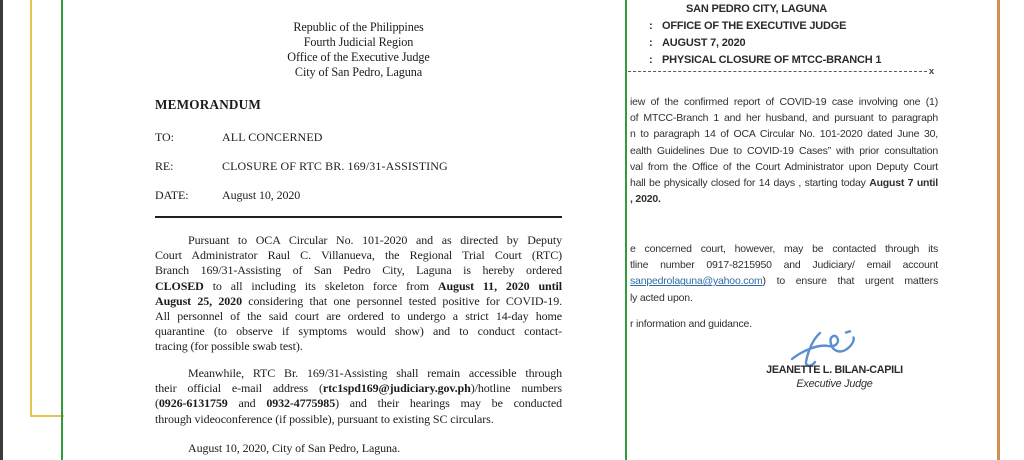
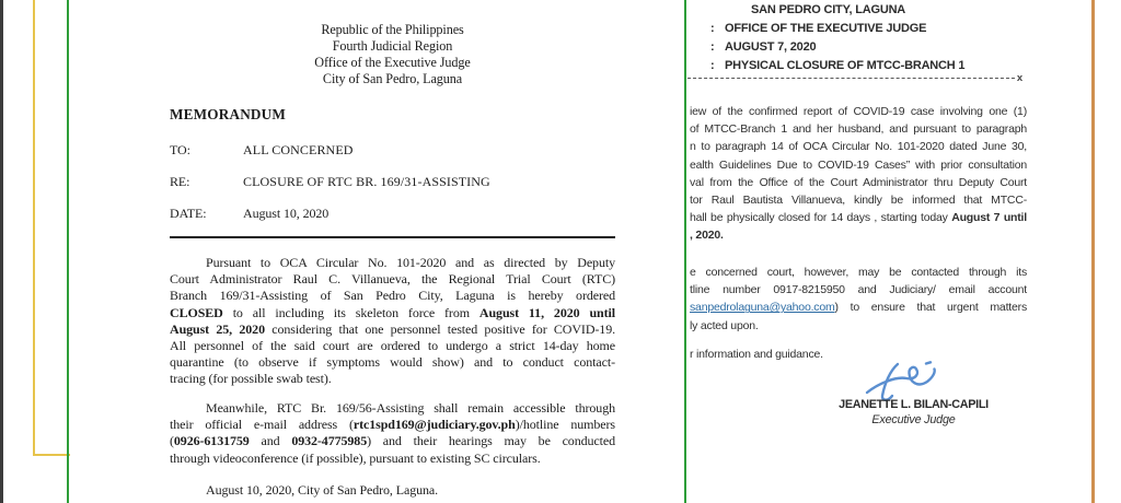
  Republic of the Philippines
  Fourth Judicial Region
  Office of the Executive Judge
  City of San Pedro, Laguna
  MEMORANDUM
  TO: ALL CONCERNED
  RE: CLOSURE OF RTC BR. 169/31-ASSISTING
  DATE: August 10, 2020
  Pursuant to OCA Circular No. 101-2020 and as directed by Deputy
  Court Administrator Raul C. Villanueva, the Regional Trial Court (RTC)
  Branch 169/31-Assisting of San Pedro City, Laguna is hereby ordered
  CLOSED to all including its skeleton force from August 11, 2020 until
  August 25, 2020 considering that one personnel tested positive for COVID-19.
  All personnel of the said court are ordered to undergo a strict 14-day home
  quarantine (to observe if symptoms would show) and to conduct contact-
  tracing (for possible swab test).
- Meanwhile, RTC Br. 169/31-Assisting shall remain accessible through
+ Meanwhile, RTC Br. 169/56-Assisting shall remain accessible through
  their official e-mail address (rtc1spd169@judiciary.gov.ph)/hotline numbers
  (0926-6131759 and 0932-4775985) and their hearings may be conducted
  through videoconference (if possible), pursuant to existing SC circulars.
  August 10, 2020, City of San Pedro, Laguna.
  SAN PEDRO CITY, LAGUNA
  : OFFICE OF THE EXECUTIVE JUDGE
  : AUGUST 7, 2020
  : PHYSICAL CLOSURE OF MTCC-BRANCH 1
  x
  iew of the confirmed report of COVID-19 case involving one (1)
  of MTCC-Branch 1 and her husband, and pursuant to paragraph
  n to paragraph 14 of OCA Circular No. 101-2020 dated June 30,
  ealth Guidelines Due to COVID-19 Cases” with prior consultation
- val from the Office of the Court Administrator upon Deputy Court
+ val from the Office of the Court Administrator thru Deputy Court
+ tor Raul Bautista Villanueva, kindly be informed that MTCC-
  hall be physically closed for 14 days , starting today August 7 until
  , 2020.
  e concerned court, however, may be contacted through its
  tline number 0917-8215950 and Judiciary/ email account
  sanpedrolaguna@yahoo.com) to ensure that urgent matters
  ly acted upon.
  r information and guidance.
  JEANETTE L. BILAN-CAPILI
  Executive Judge
